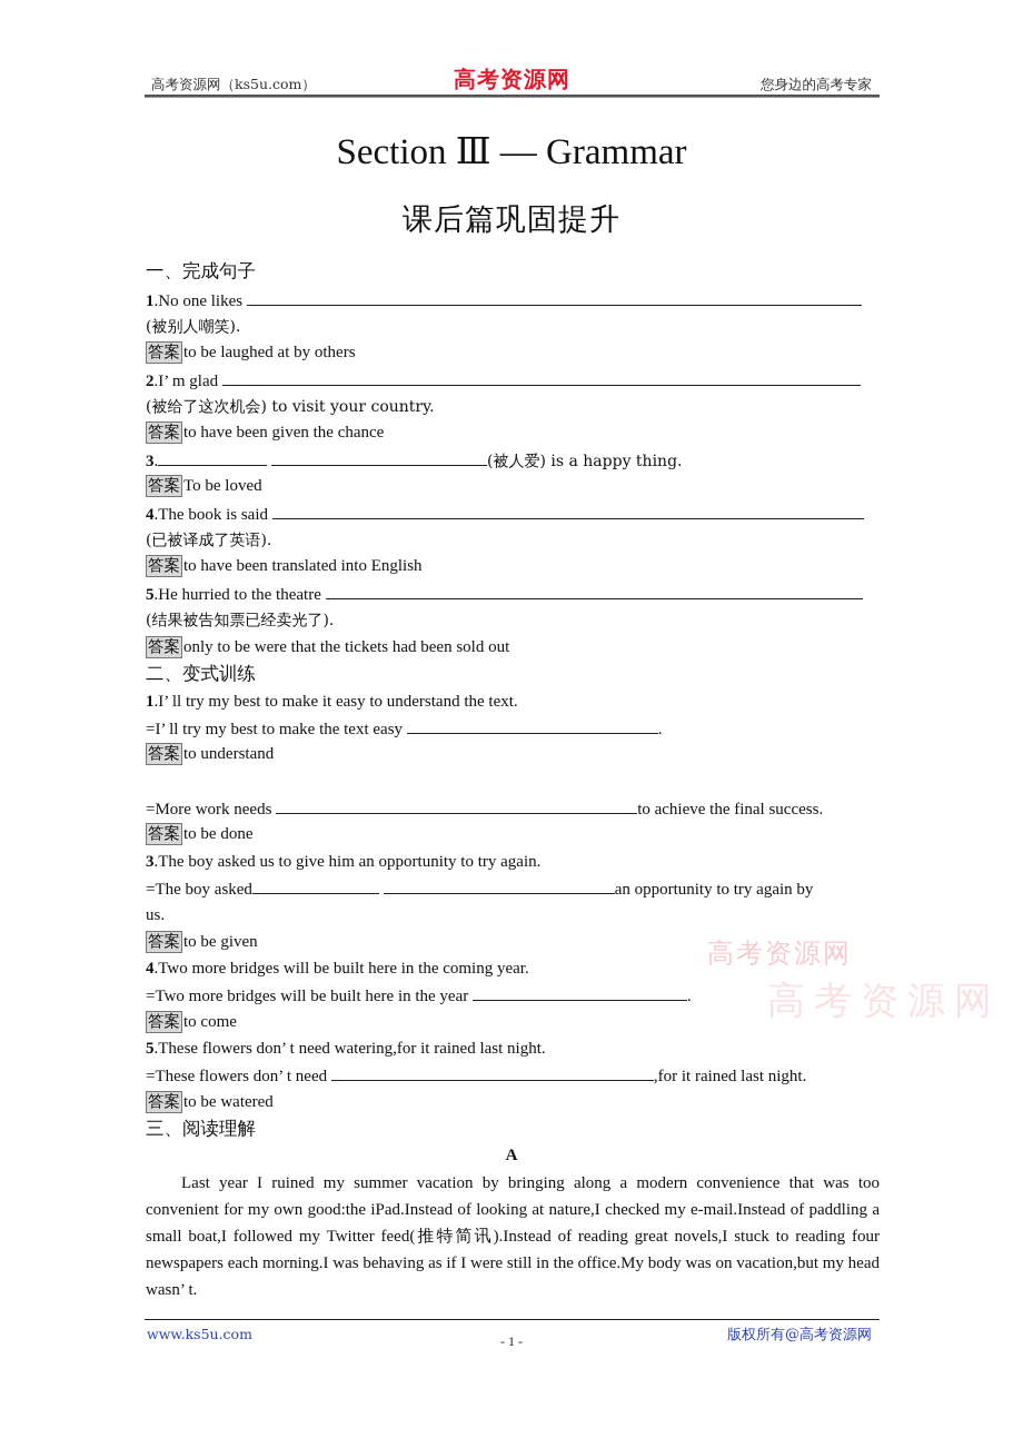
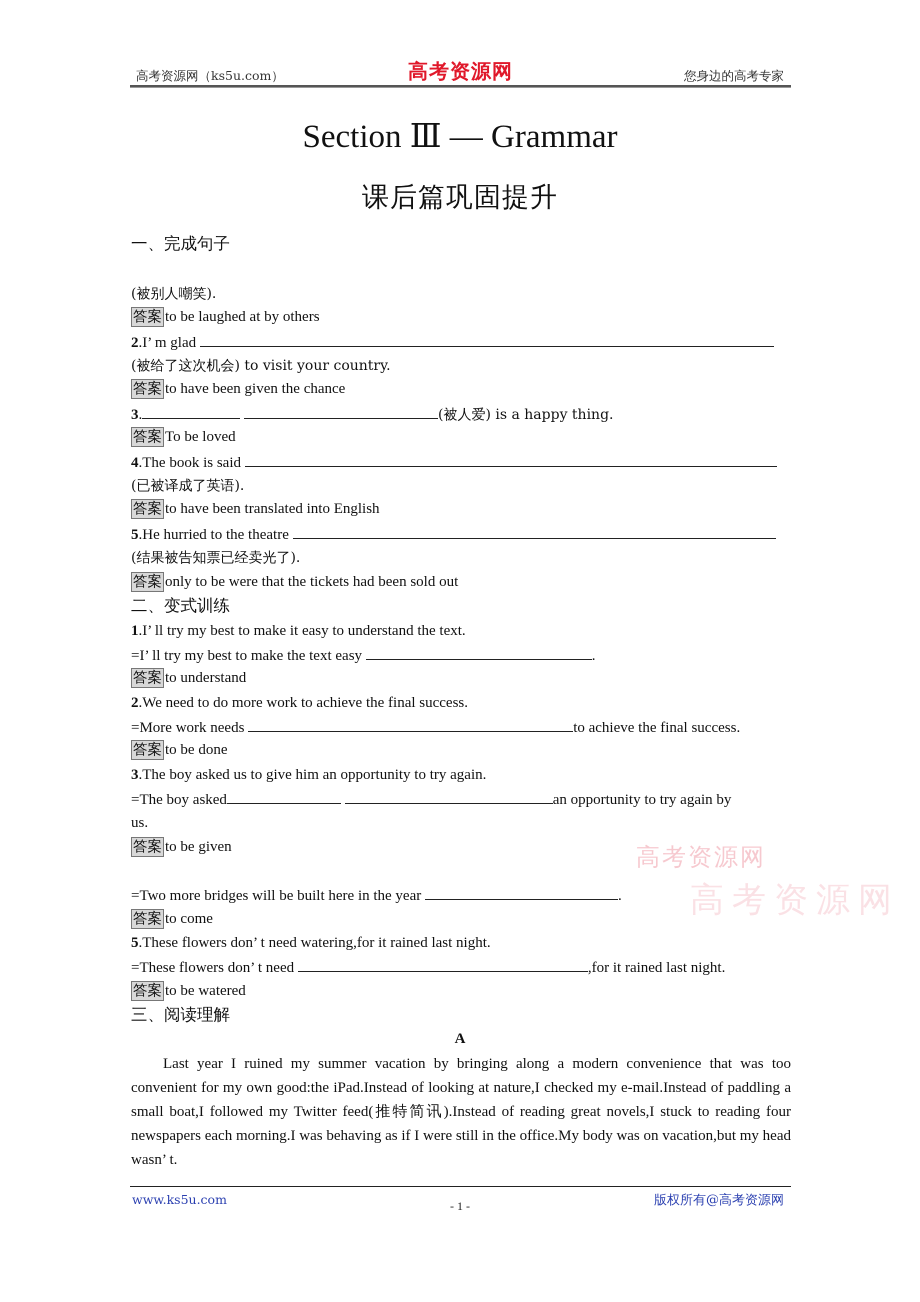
  高考资源网（ks5u.com）
  高考资源网
  您身边的高考专家
  Section Ⅲ — Grammar
  课后篇巩固提升
  一、完成句子
- 1.No one likes
  (被别人嘲笑).
  答案 to be laughed at by others
  2.I’ m glad
  (被给了这次机会) to visit your country.
  答案 to have been given the chance
  3. (被人爱) is a happy thing.
  答案 To be loved
  4.The book is said
  (已被译成了英语).
  答案 to have been translated into English
  5.He hurried to the theatre
  (结果被告知票已经卖光了).
  答案 only to be were that the tickets had been sold out
  二、变式训练
  1.I’ ll try my best to make it easy to understand the text.
  =I’ ll try my best to make the text easy .
  答案 to understand
+ 2.We need to do more work to achieve the final success.
  =More work needs to achieve the final success.
  答案 to be done
  3.The boy asked us to give him an opportunity to try again.
  =The boy asked an opportunity to try again by
  us.
  答案 to be given
- 4.Two more bridges will be built here in the coming year.
  =Two more bridges will be built here in the year .
  答案 to come
  5.These flowers don’ t need watering,for it rained last night.
  =These flowers don’ t need ,for it rained last night.
  答案 to be watered
  三、阅读理解
  A
  Last year I ruined my summer vacation by bringing along a modern convenience that was too convenient for my own good:the iPad.Instead of looking at nature,I checked my e-mail.Instead of paddling a small boat,I followed my Twitter feed(推特简讯).Instead of reading great novels,I stuck to reading four newspapers each morning.I was behaving as if I were still in the office.My body was on vacation,but my head wasn’ t.
  高考资源网
  高考资源网
  www.ks5u.com
  - 1 -
  版权所有@高考资源网
